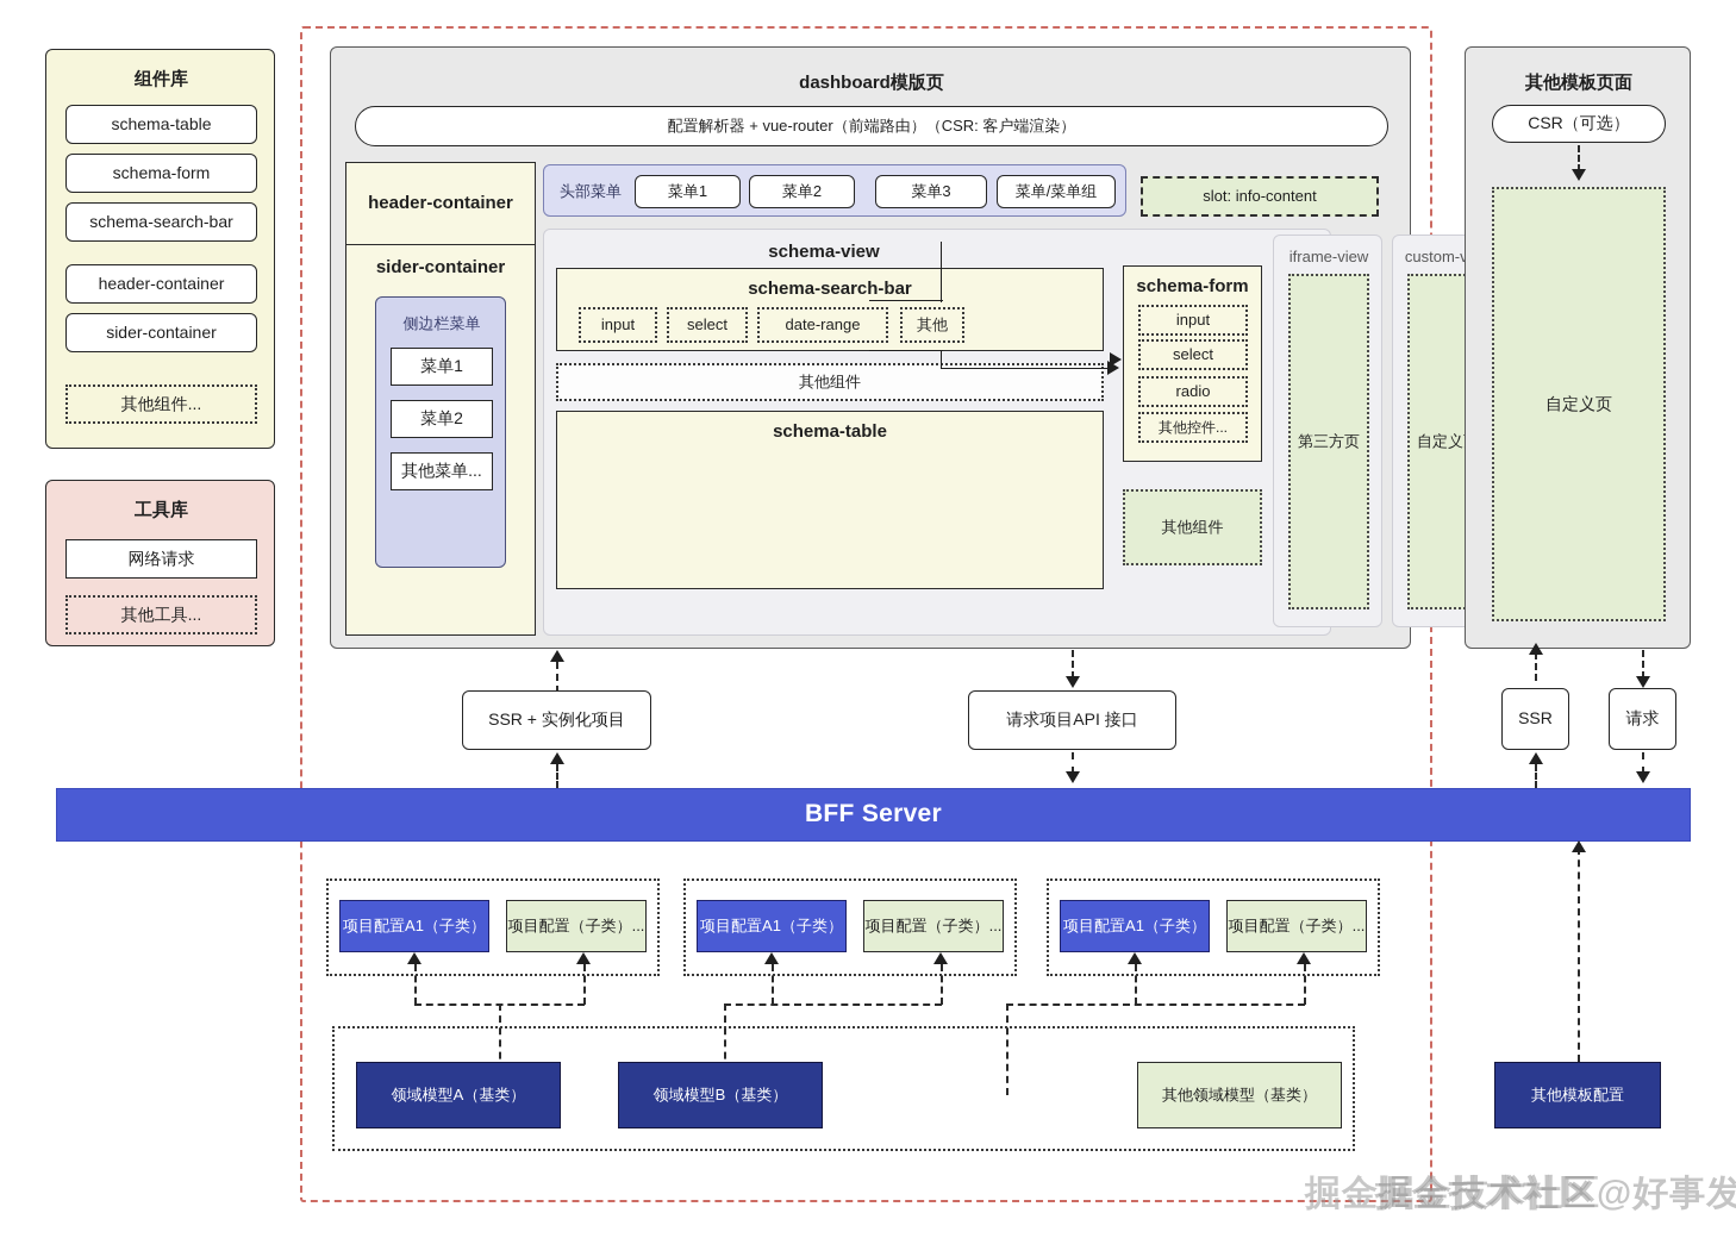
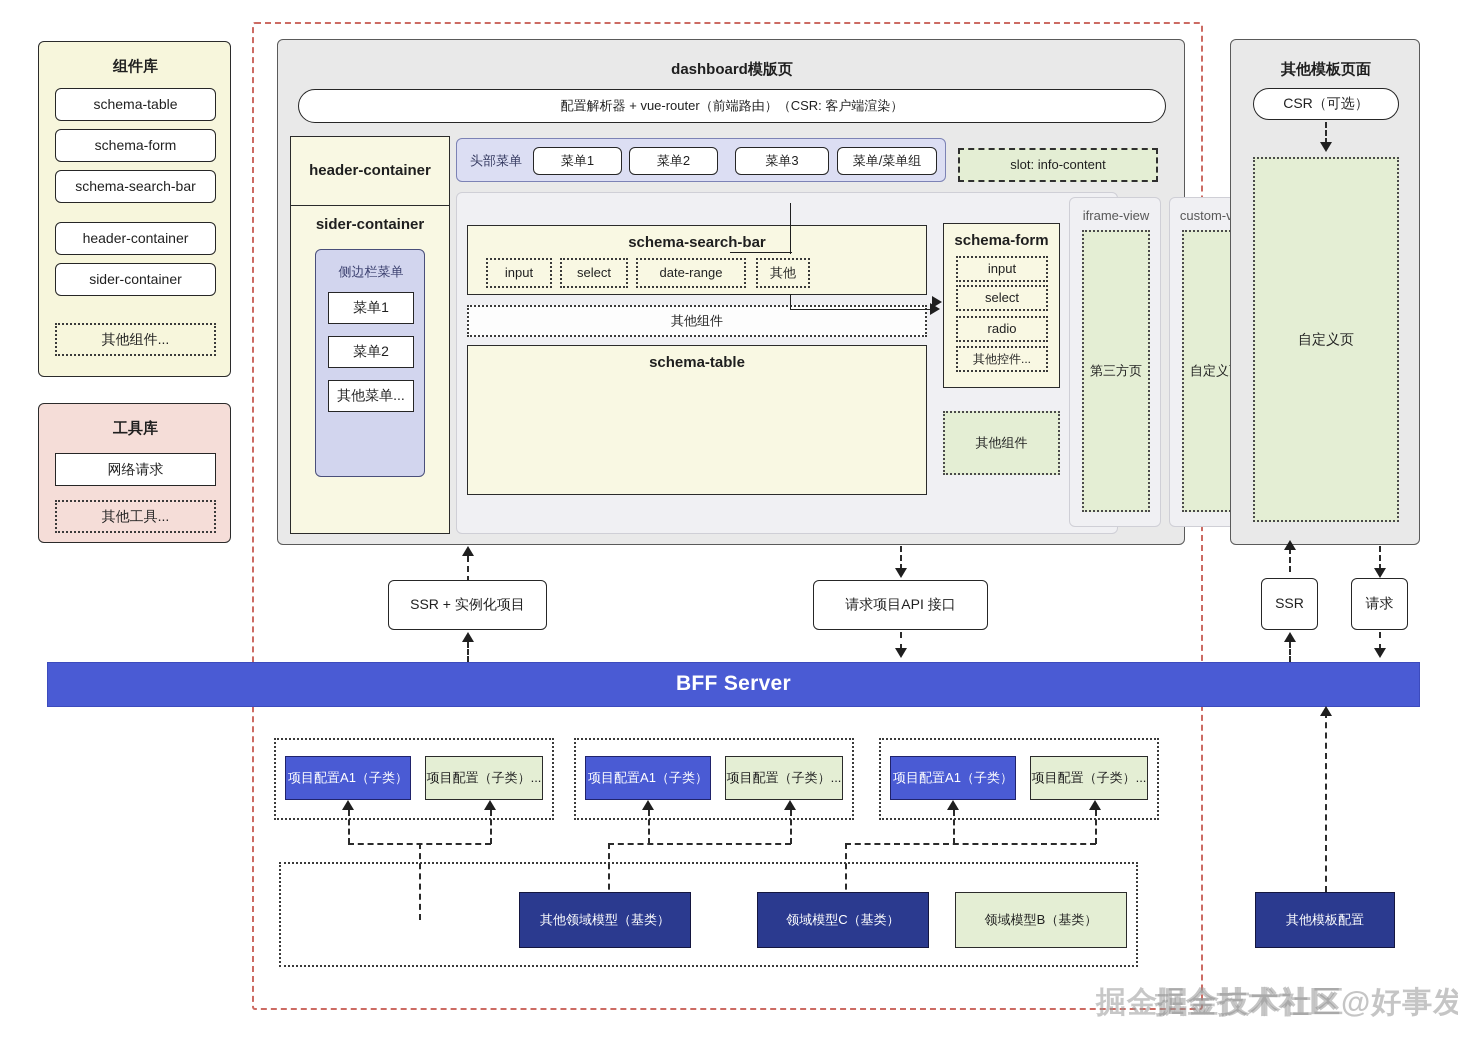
  组件库
  schema-table
  schema-form
  schema-search-bar
  header-container
  sider-container
  其他组件...
  工具库
  网络请求
  其他工具...
  dashboard模版页
  配置解析器 + vue-router（前端路由）（CSR: 客户端渲染）
  header-container
  sider-container
  侧边栏菜单
  菜单1
  菜单2
  其他菜单...
  头部菜单
  菜单1
  菜单2
  菜单3
  菜单/菜单组
  slot: info-content
- schema-view
  schema-search-bar
  input
  select
  date-range
  其他
  其他组件
  schema-table
  schema-form
  input
  select
  radio
  其他控件...
  其他组件
  iframe-view
  第三方页
  自定义
  其他模板页面
  CSR（可选）
  自定义页
  SSR + 实例化项目
  请求项目API 接口
  SSR
  请求
  BFF Server
  项目配置A1（子类）
  项目配置（子类）...
  项目配置A1（子类）
  项目配置（子类）...
  项目配置A1（子类）
  项目配置（子类）...
- 领域模型A（基类）
- 领域模型B（基类）
+ 其他领域模型（基类）
+ 领域模型C（基类）
- 其他领域模型（基类）
+ 领域模型B（基类）
  其他模板配置
  掘金掘金技术社区
  掘金技术社区@好事发
